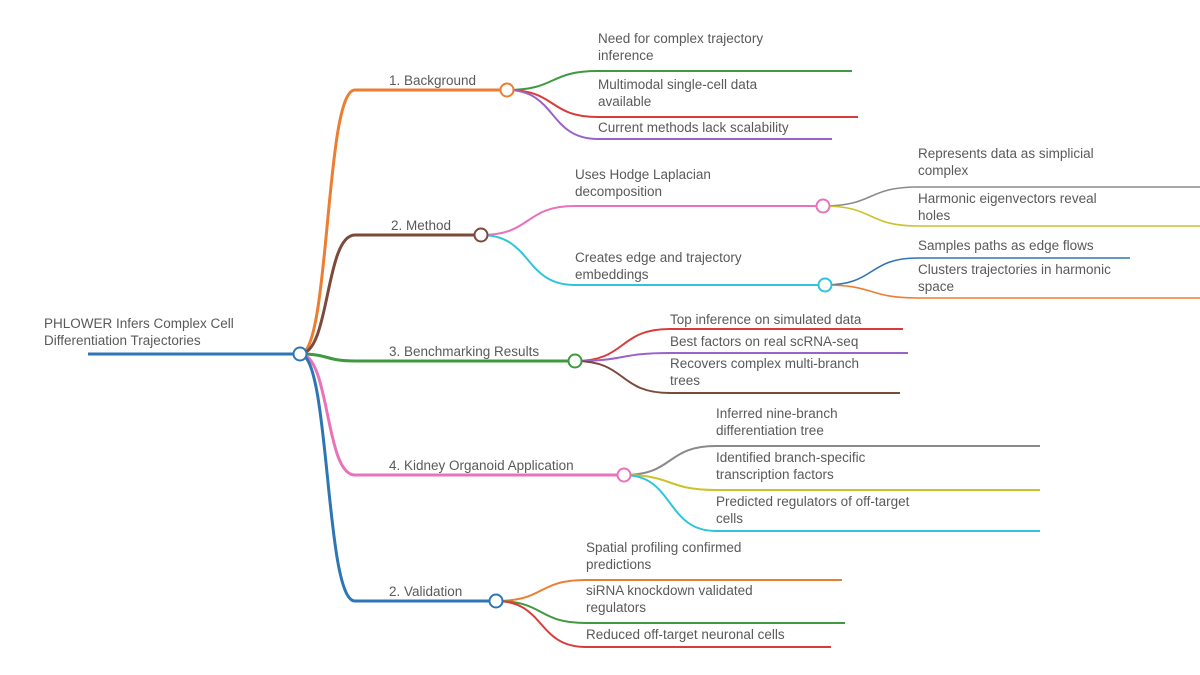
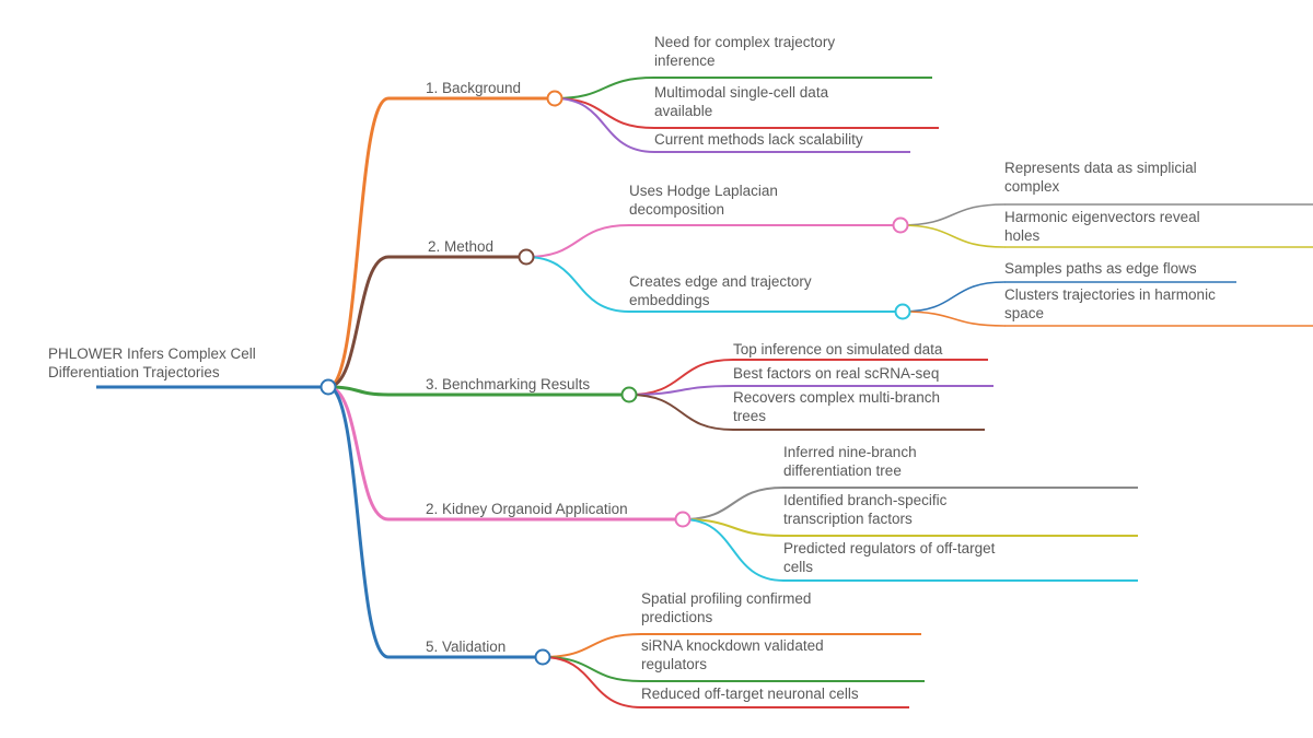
  PHLOWER Infers Complex Cell
  Differentiation Trajectories
  1. Background
  Need for complex trajectory
  inference
  Multimodal single-cell data
  available
  Current methods lack scalability
  2. Method
  Uses Hodge Laplacian
  decomposition
  Represents data as simplicial
  complex
  Harmonic eigenvectors reveal
  holes
  Creates edge and trajectory
  embeddings
  Samples paths as edge flows
  Clusters trajectories in harmonic
  space
  3. Benchmarking Results
  Top inference on simulated data
  Best factors on real scRNA-seq
  Recovers complex multi-branch
  trees
- 4. Kidney Organoid Application
+ 2. Kidney Organoid Application
  Inferred nine-branch
  differentiation tree
  Identified branch-specific
  transcription factors
  Predicted regulators of off-target
  cells
- 2. Validation
+ 5. Validation
  Spatial profiling confirmed
  predictions
  siRNA knockdown validated
  regulators
  Reduced off-target neuronal cells
